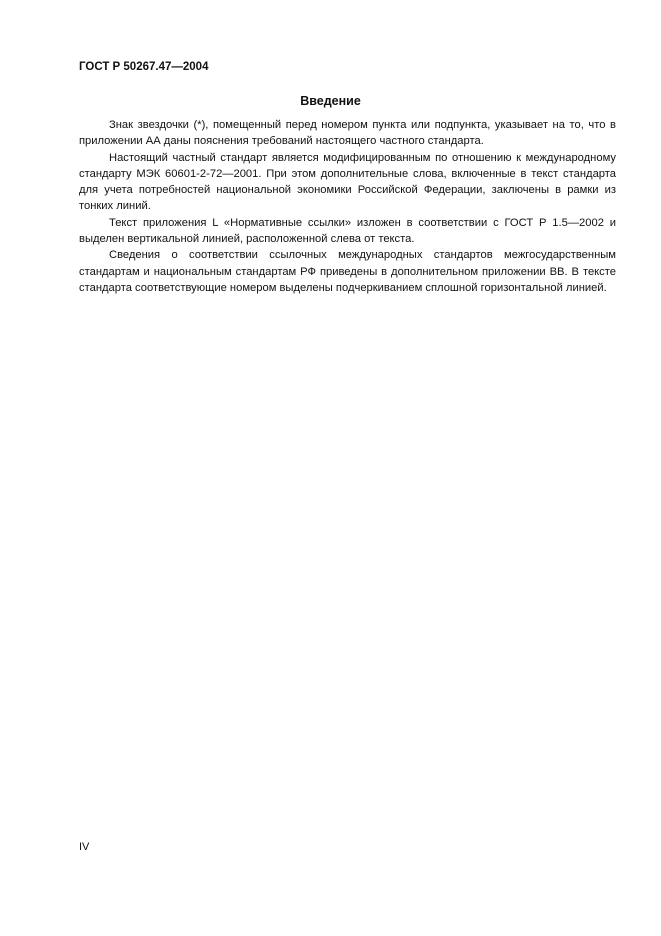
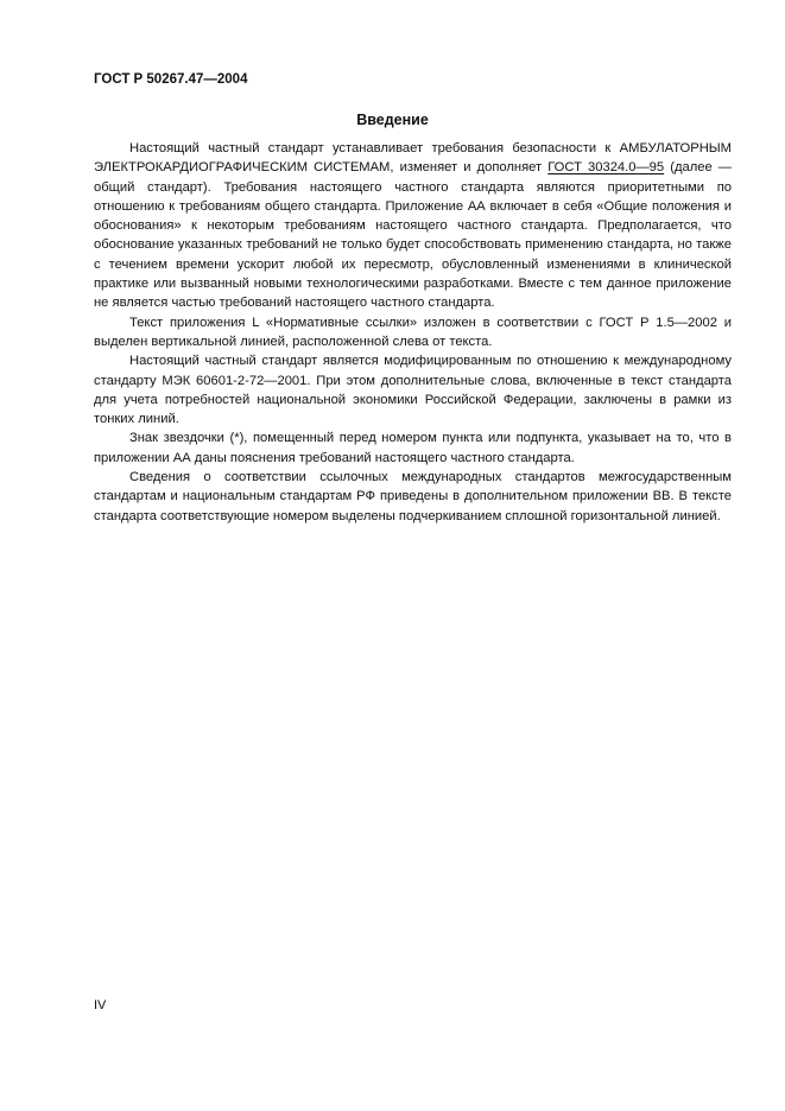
  ГОСТ Р 50267.47—2004
  Введение
+ Настоящий частный стандарт устанавливает требования безопасности к АМБУЛАТОРНЫМ ЭЛЕКТРОКАРДИОГРАФИЧЕСКИМ СИСТЕМАМ, изменяет и дополняет ГОСТ 30324.0—95 (далее — общий стандарт). Требования настоящего частного стандарта являются приоритетными по отношению к требованиям общего стандарта. Приложение АА включает в себя «Общие положения и обоснования» к некоторым требованиям настоящего частного стандарта. Предполагается, что обоснование указанных требований не только будет способствовать применению стандарта, но также с течением времени ускорит любой их пересмотр, обусловленный изменениями в клинической практике или вызванный новыми технологическими разработками. Вместе с тем данное приложение не является частью требований настоящего частного стандарта.
- Знак звездочки (*), помещенный перед номером пункта или подпункта, указывает на то, что в приложении АА даны пояснения требований настоящего частного стандарта.
+ Текст приложения L «Нормативные ссылки» изложен в соответствии с ГОСТ Р 1.5—2002 и выделен вертикальной линией, расположенной слева от текста.
  Настоящий частный стандарт является модифицированным по отношению к международному стандарту МЭК 60601-2-72—2001. При этом дополнительные слова, включенные в текст стандарта для учета потребностей национальной экономики Российской Федерации, заключены в рамки из тонких линий.
- Текст приложения L «Нормативные ссылки» изложен в соответствии с ГОСТ Р 1.5—2002 и выделен вертикальной линией, расположенной слева от текста.
+ Знак звездочки (*), помещенный перед номером пункта или подпункта, указывает на то, что в приложении АА даны пояснения требований настоящего частного стандарта.
  Сведения о соответствии ссылочных международных стандартов межгосударственным стандартам и национальным стандартам РФ приведены в дополнительном приложении ВВ. В тексте стандарта соответствующие номером выделены подчеркиванием сплошной горизонтальной линией.
  IV
